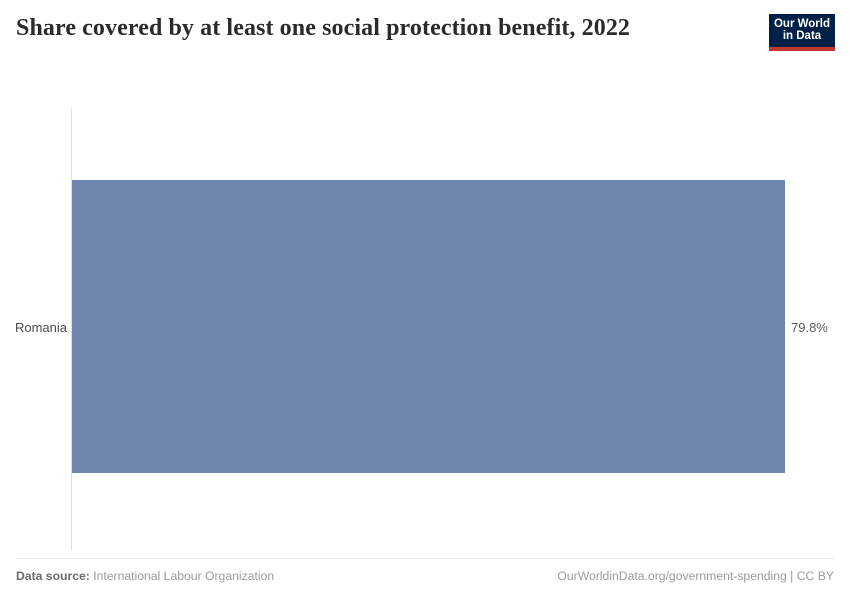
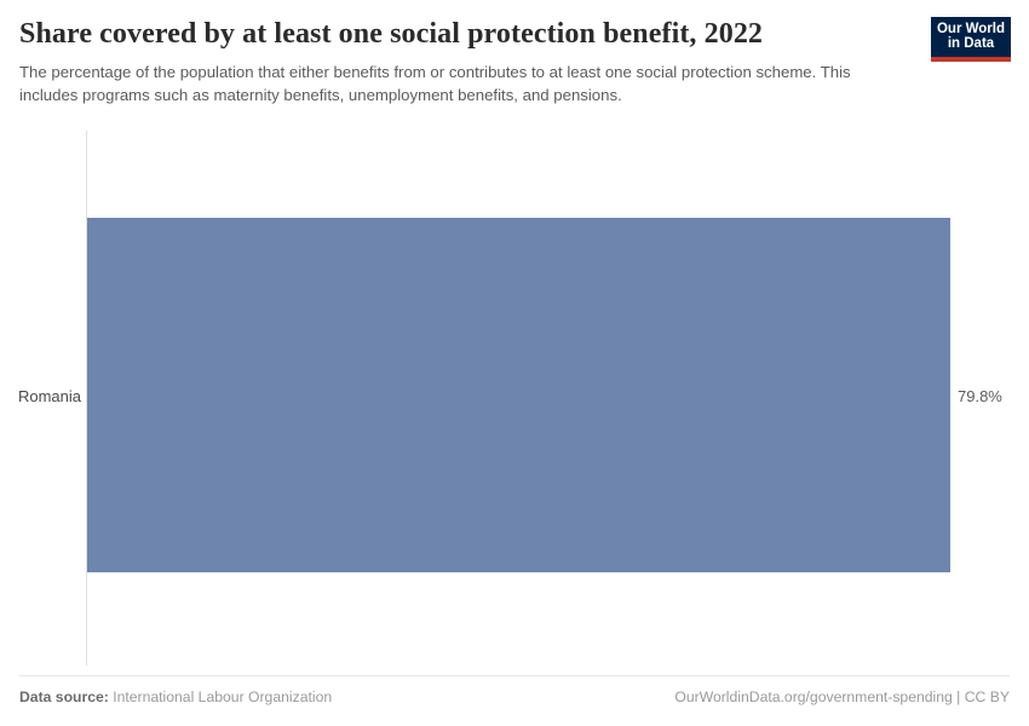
  Share covered by at least one social protection benefit, 2022
+ The percentage of the population that either benefits from or contributes to at least one social protection scheme. This includes programs such as maternity benefits, unemployment benefits, and pensions.
  Our World
  in Data
  Romania
  79.8%
  Data source: International Labour Organization
  OurWorldinData.org/government-spending | CC BY
